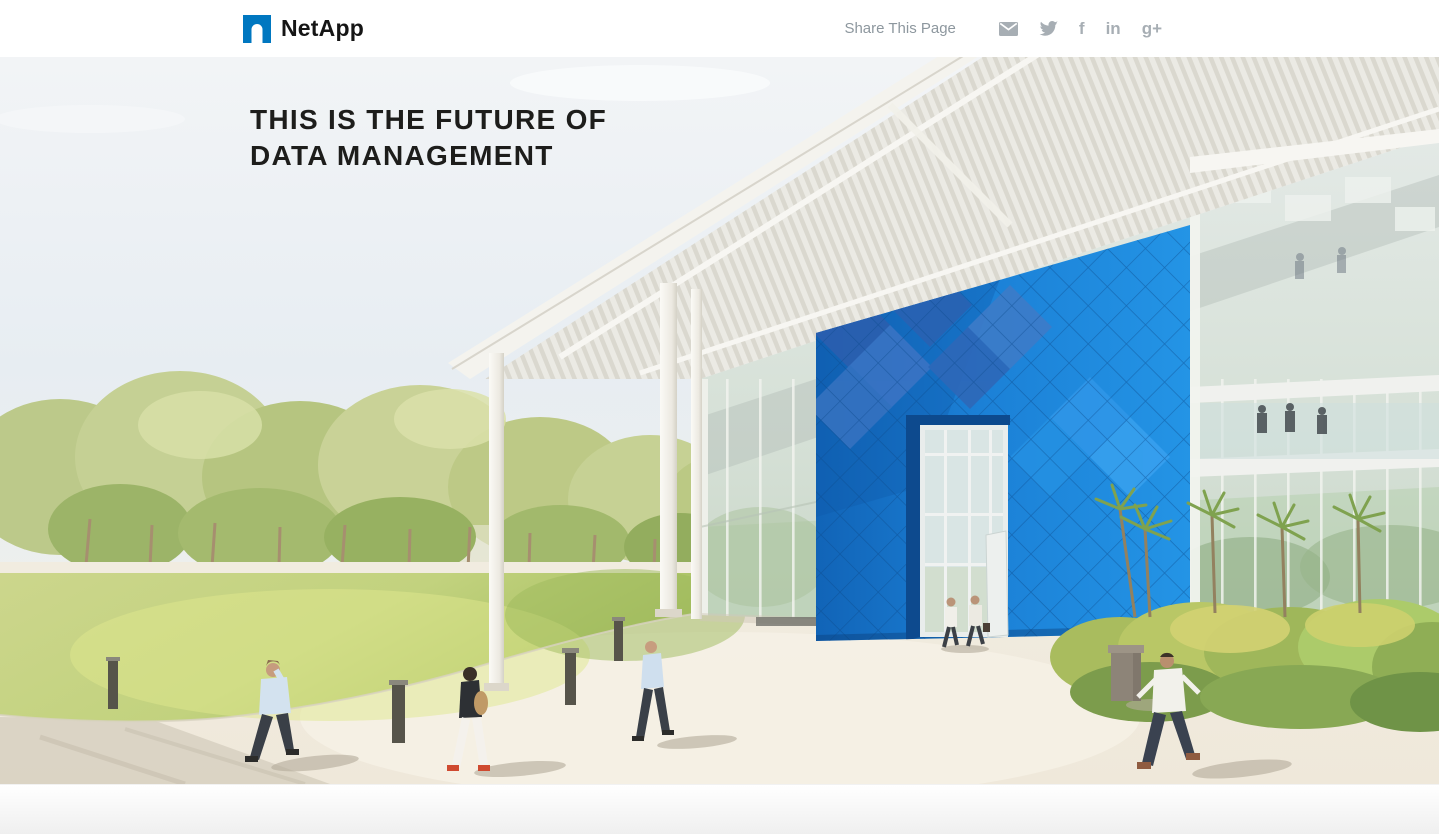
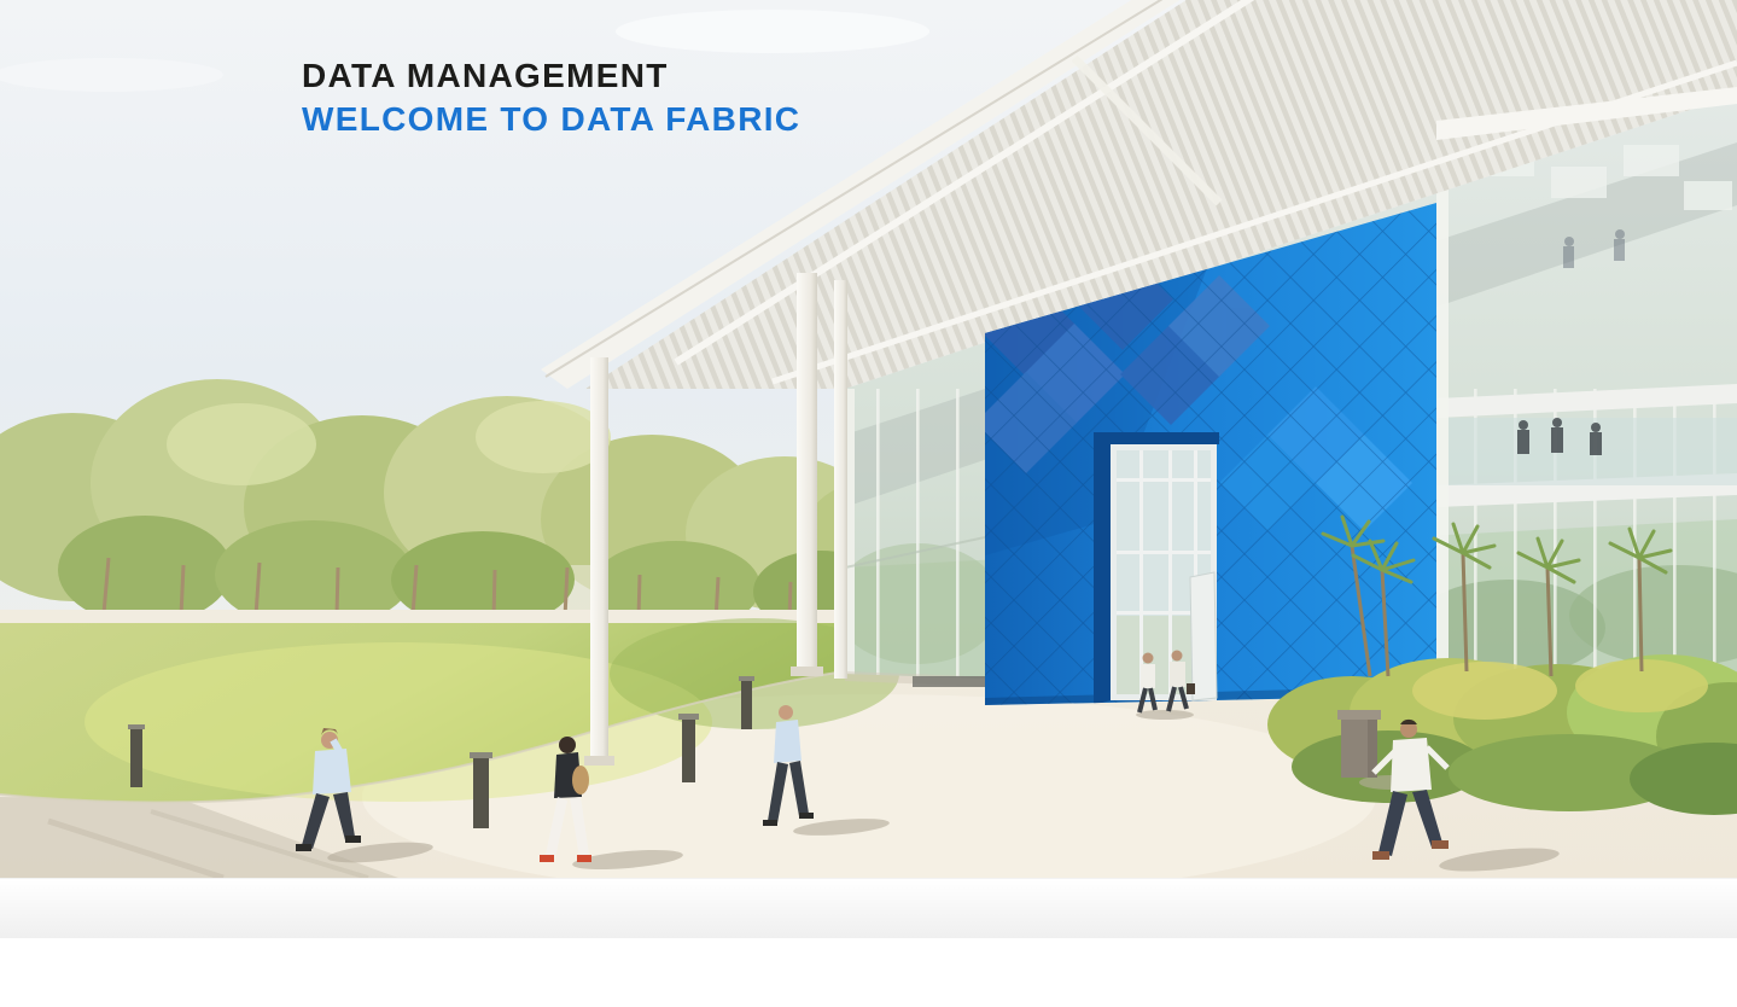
- NetApp
- Share This Page
- f
- in
- g+
- THIS IS THE FUTURE OF
  DATA MANAGEMENT
+ WELCOME TO DATA FABRIC
